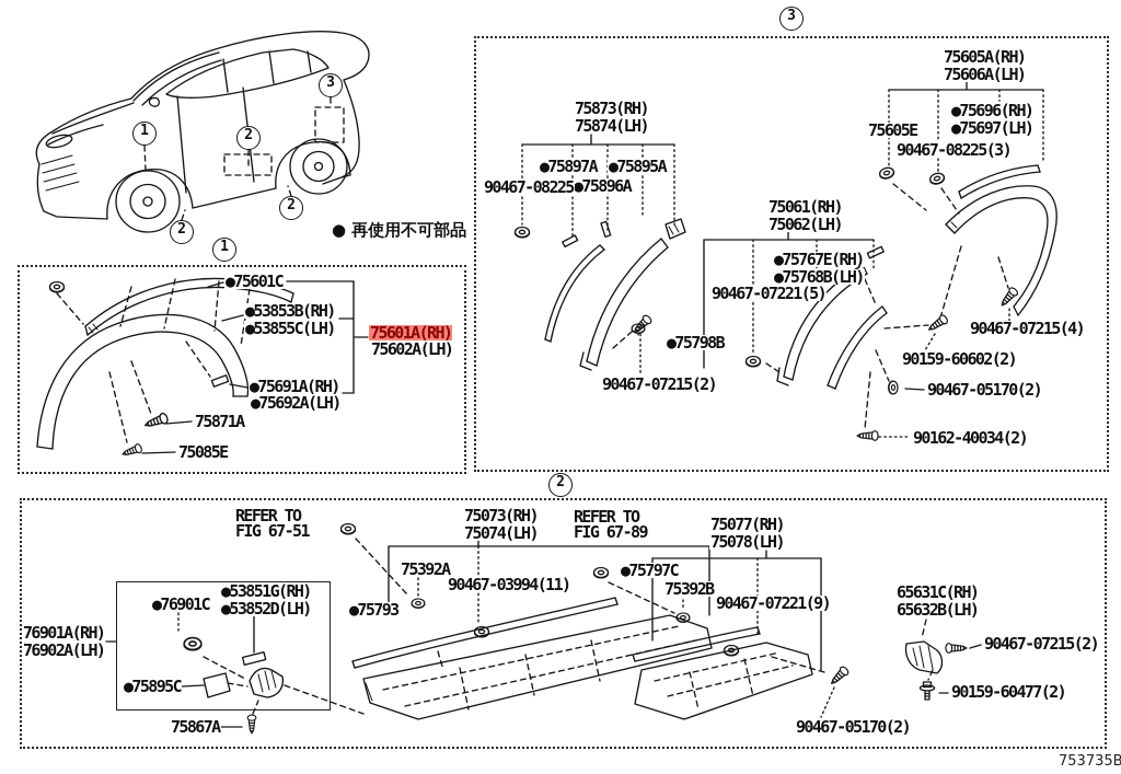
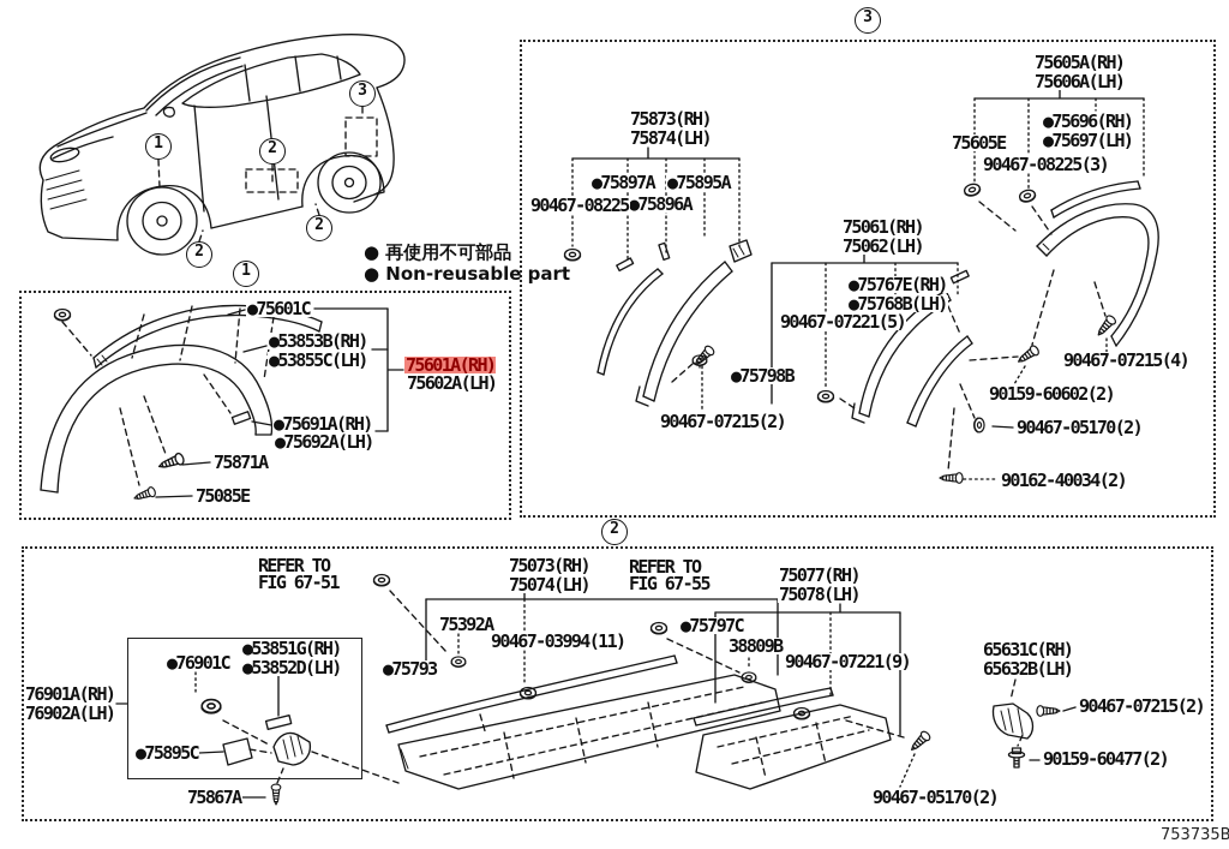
  ● 再使用不可部品
+ ● Non-reusable part
  3
  2
  1
  1
  2
  3
  2
  2
  ●75601C
  ●53853B(RH)
  ●53855C(LH)
  75601A(RH)
  75602A(LH)
  ●75691A(RH)
  ●75692A(LH)
  75871A
  75085E
  75873(RH)
  75874(LH)
  ●75897A
  ●75895A
  ●75896A
  90467-08225
  90467-07215(2)
  ●75798B
  75061(RH)
  75062(LH)
  ●75767E(RH)
  ●75768B(LH)
  90467-07221(5)
  75605A(RH)
  75606A(LH)
  ●75696(RH)
  ●75697(LH)
  75605E
  90467-08225(3)
  90467-07215(4)
  90159-60602(2)
  90467-05170(2)
  90162-40034(2)
  REFER TO
  FIG 67-51
  76901A(RH)
  76902A(LH)
  ●76901C
  ●53851G(RH)
  ●53852D(LH)
  ●75895C
  75867A
  75073(RH)
  75074(LH)
  75392A
  90467-03994(11)
  ●75793
  REFER TO
- FIG 67-89
+ FIG 67-55
  ●75797C
- 75392B
+ 38809B
  75077(RH)
  75078(LH)
  90467-07221(9)
  90467-05170(2)
  65631C(RH)
  65632B(LH)
  90467-07215(2)
  90159-60477(2)
  753735B
